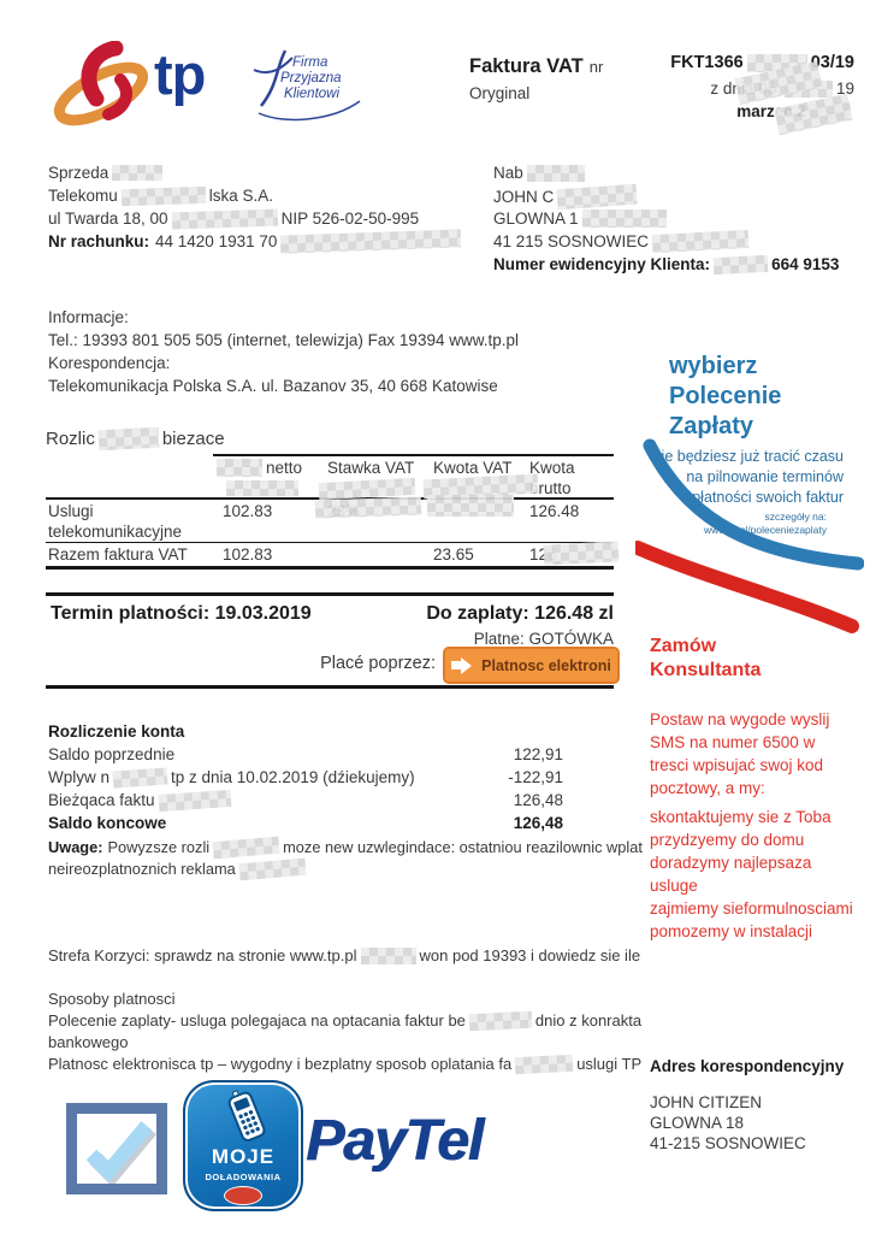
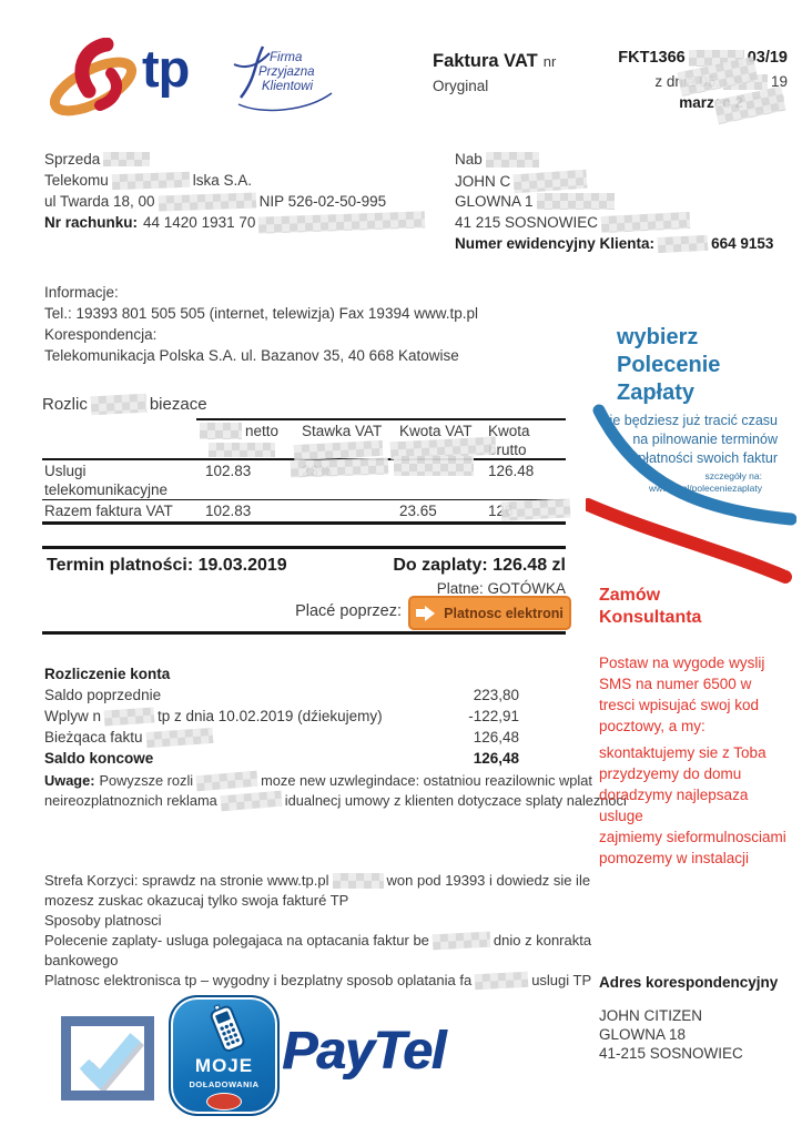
  tp
  Firma
  Przyjazna
  Klientowi
  Faktura VAT
  nr
  Oryginal
  FKT1366
  3/19
  19
  Sprzeda
  Telekomu
  lska S.A.
  ul Twarda 18, 00
  NIP 526-02-50-995
  Nr rachunku:
  44 1420 1931 70
  Nab
  JOHN C
  GLOWNA 1
  41 215 SOSNOWIEC
  Numer ewidencyjny Klienta:
  664 9153
  Informacje:
  Tel.: 19393 801 505 505 (internet, telewizja) Fax 19394 www.tp.pl
  Korespondencja:
  Telekomunikacja Polska S.A. ul. Bazanov 35, 40 668 Katowise
  Rozlic
  biezace
  netto
  Stawka VAT
  Kwota VAT
  Kwota
  rutto
  Uslugi
  telekomunikacyjne
  102.83
  126.48
  Razem faktura VAT
  102.83
  23.65
  Termin platności: 19.03.2019
  Do zaplaty: 126.48 zl
  Platne: GOTÓWKA
  Placé poprzez:
  Platnosc elektroni
  Rozliczenie konta
  Saldo poprzednie
- 122,91
+ 223,80
  Wplyw n
  tp z dnia 10.02.2019 (dźiekujemy)
  -122,91
  Bieżqaca faktu
  126,48
  Saldo koncowe
  126,48
  Uwage:
  Powyzsze rozli
  moze new uzwlegindace: ostatniou reazilownic wplat
  neireozplatnoznich reklama
+ idualnecj umowy z klienten dotyczace splaty naleznoci
  Strefa Korzyci: sprawdz na stronie www.tp.pl
  won pod 19393 i dowiedz sie ile
+ mozesz zuskac okazucaj tylko swoja fakturé TP
  Sposoby platnosci
  Polecenie zaplaty- usluga polegajaca na optacania faktur be
  dnio z konrakta
  bankowego
  Platnosc elektronisca tp – wygodny i bezplatny sposob oplatania fa
  uslugi TP
  wybierz
  Polecenie
  Zapłaty
  e będziesz już tracić czasu
  na pilnowanie terminów
  płatności swoich faktur
  szczegóły na:
  wwl/poleceniezaplaty
  Zamów
  Konsultanta
  Postaw na wygode wyslij
  SMS na numer 6500 w
  tresci wpisujać swoj kod
  pocztowy, a my:
  skontaktujemy sie z Toba
  przydzyemy do domu
  doradzymy najlepsaza
  usluge
  zajmiemy sieformulnosciami
  pomozemy w instalacji
  Adres korespondencyjny
  JOHN CITIZEN
  GLOWNA 18
  41-215 SOSNOWIEC
  MOJE
  DOŁADOWANIA
  PayTel
